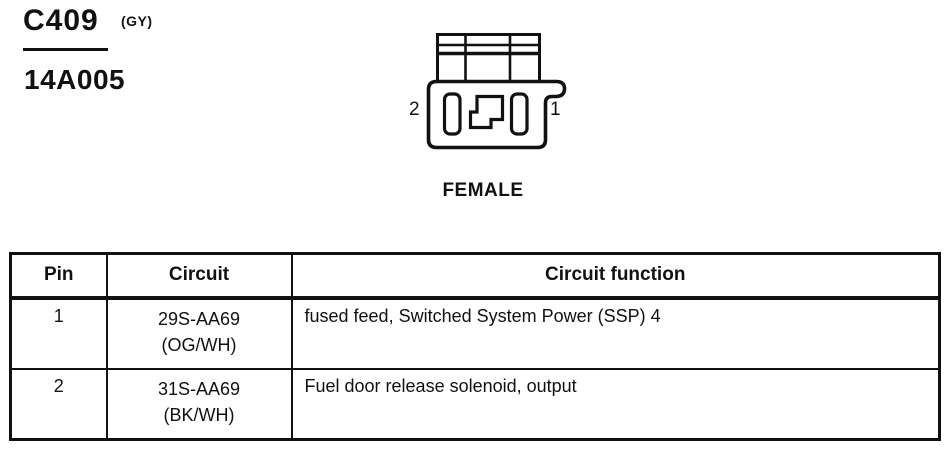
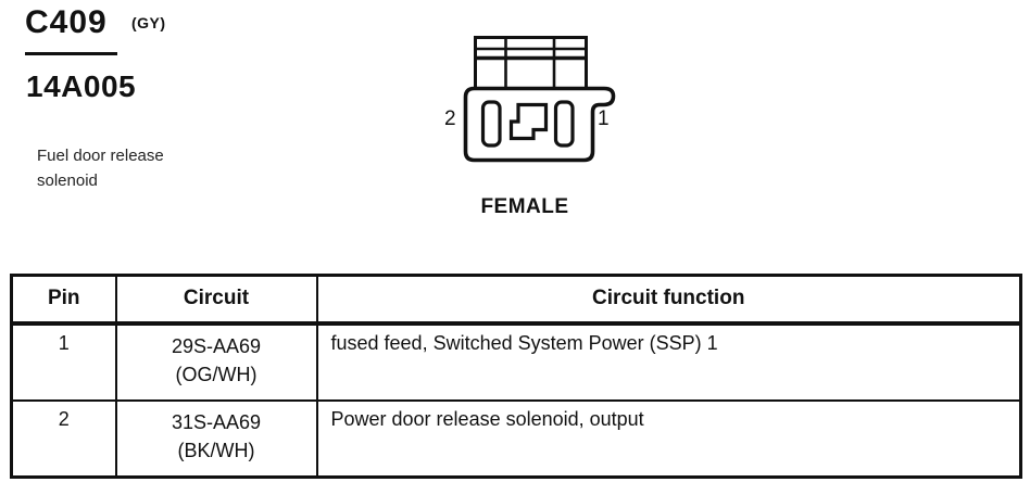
  C409
  (GY)
  14A005
+ Fuel door release solenoid
  2
  1
  FEMALE
  Pin	Circuit	Circuit function
- 1	29S-AA69 (OG/WH)	fused feed, Switched System Power (SSP) 4
+ 1	29S-AA69 (OG/WH)	fused feed, Switched System Power (SSP) 1
- 2	31S-AA69 (BK/WH)	Fuel door release solenoid, output
+ 2	31S-AA69 (BK/WH)	Power door release solenoid, output
